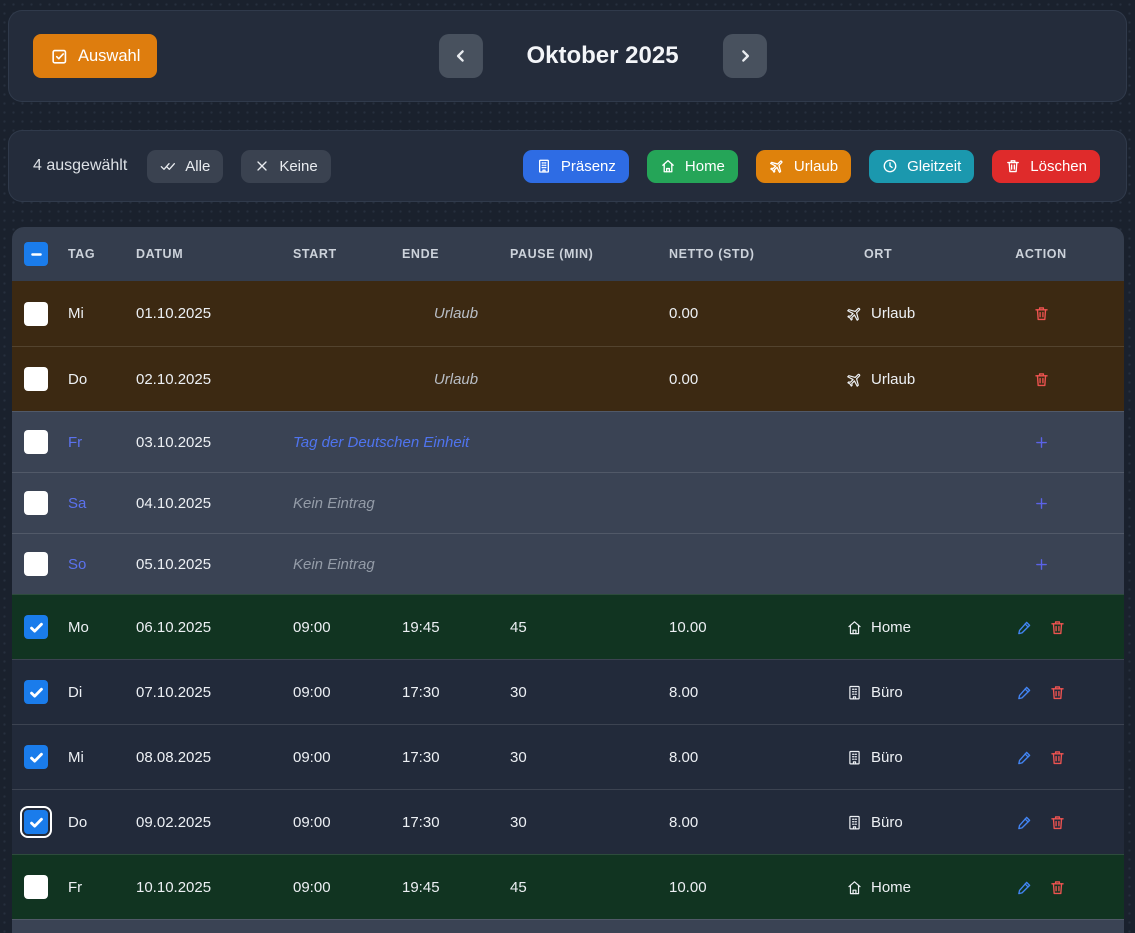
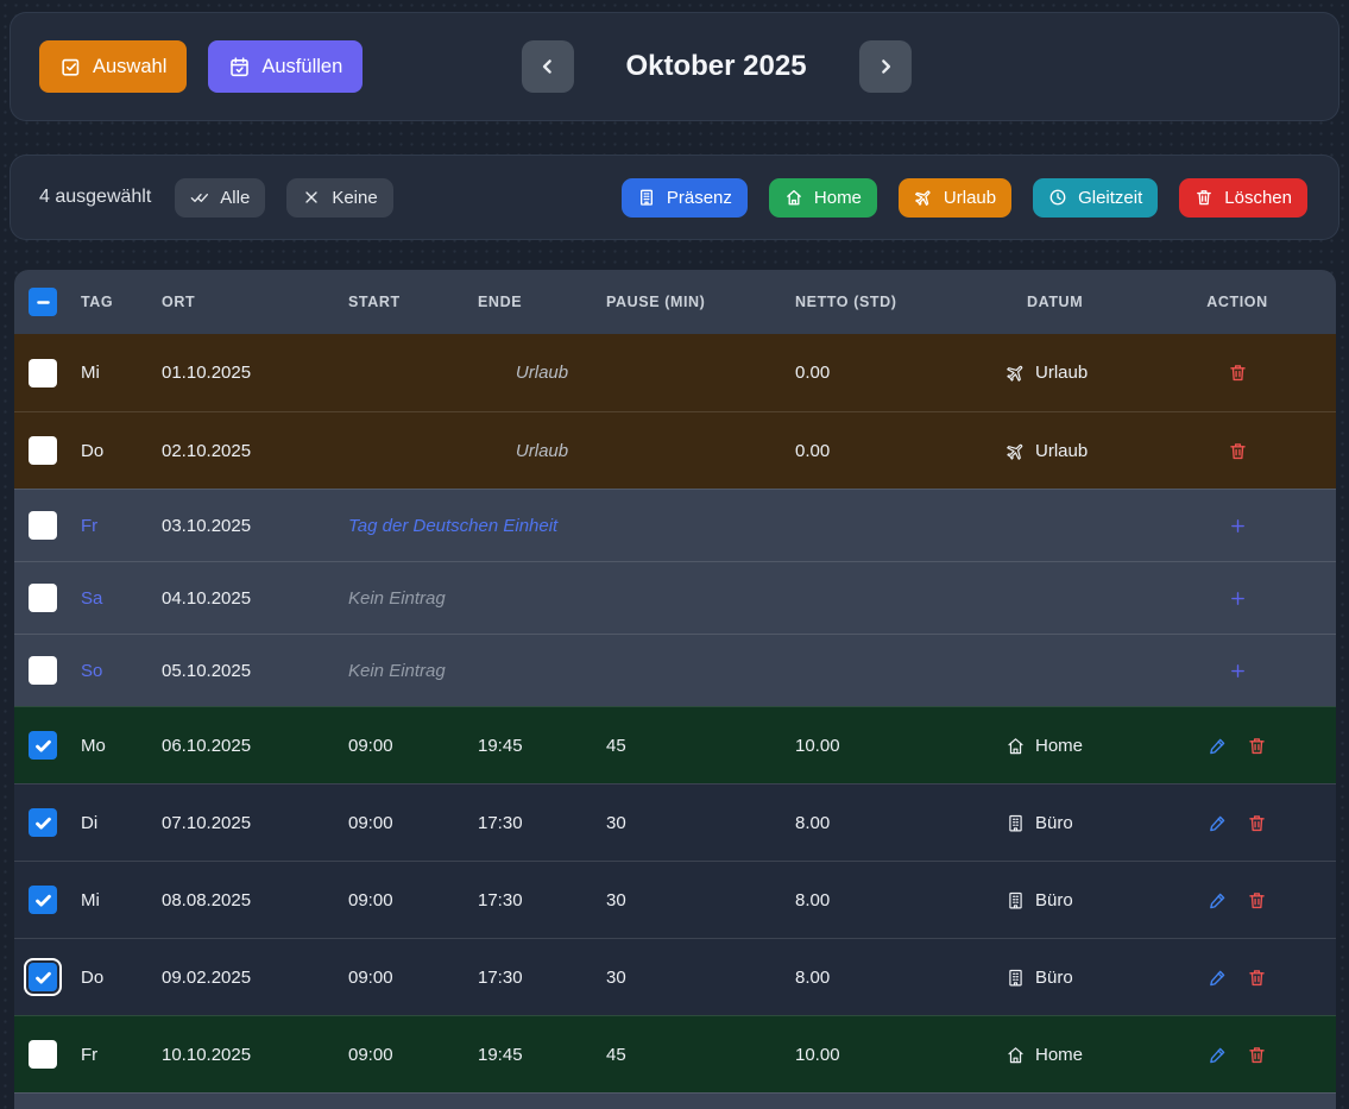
  Auswahl
+ Ausfüllen
  Oktober 2025
  4 ausgewählt
  Alle
  Keine
  Präsenz
  Home
  Urlaub
  Gleitzeit
  Löschen
  TAG
- DATUM
+ ORT
  START
  ENDE
  PAUSE (MIN)
  NETTO (STD)
- ORT
+ DATUM
  ACTION
  Mi
  01.10.2025
  Urlaub
  0.00
  Urlaub
  Do
  02.10.2025
  Urlaub
  0.00
  Urlaub
  Fr
  03.10.2025
  Tag der Deutschen Einheit
  Sa
  04.10.2025
  Kein Eintrag
  So
  05.10.2025
  Kein Eintrag
  Mo
  06.10.2025
  09:00
  19:45
  45
  10.00
  Home
  Di
  07.10.2025
  09:00
  17:30
  30
  8.00
  Büro
  Mi
  08.08.2025
  09:00
  17:30
  30
  8.00
  Büro
  Do
  09.02.2025
  09:00
  17:30
  30
  8.00
  Büro
  Fr
  10.10.2025
  09:00
  19:45
  45
  10.00
  Home
